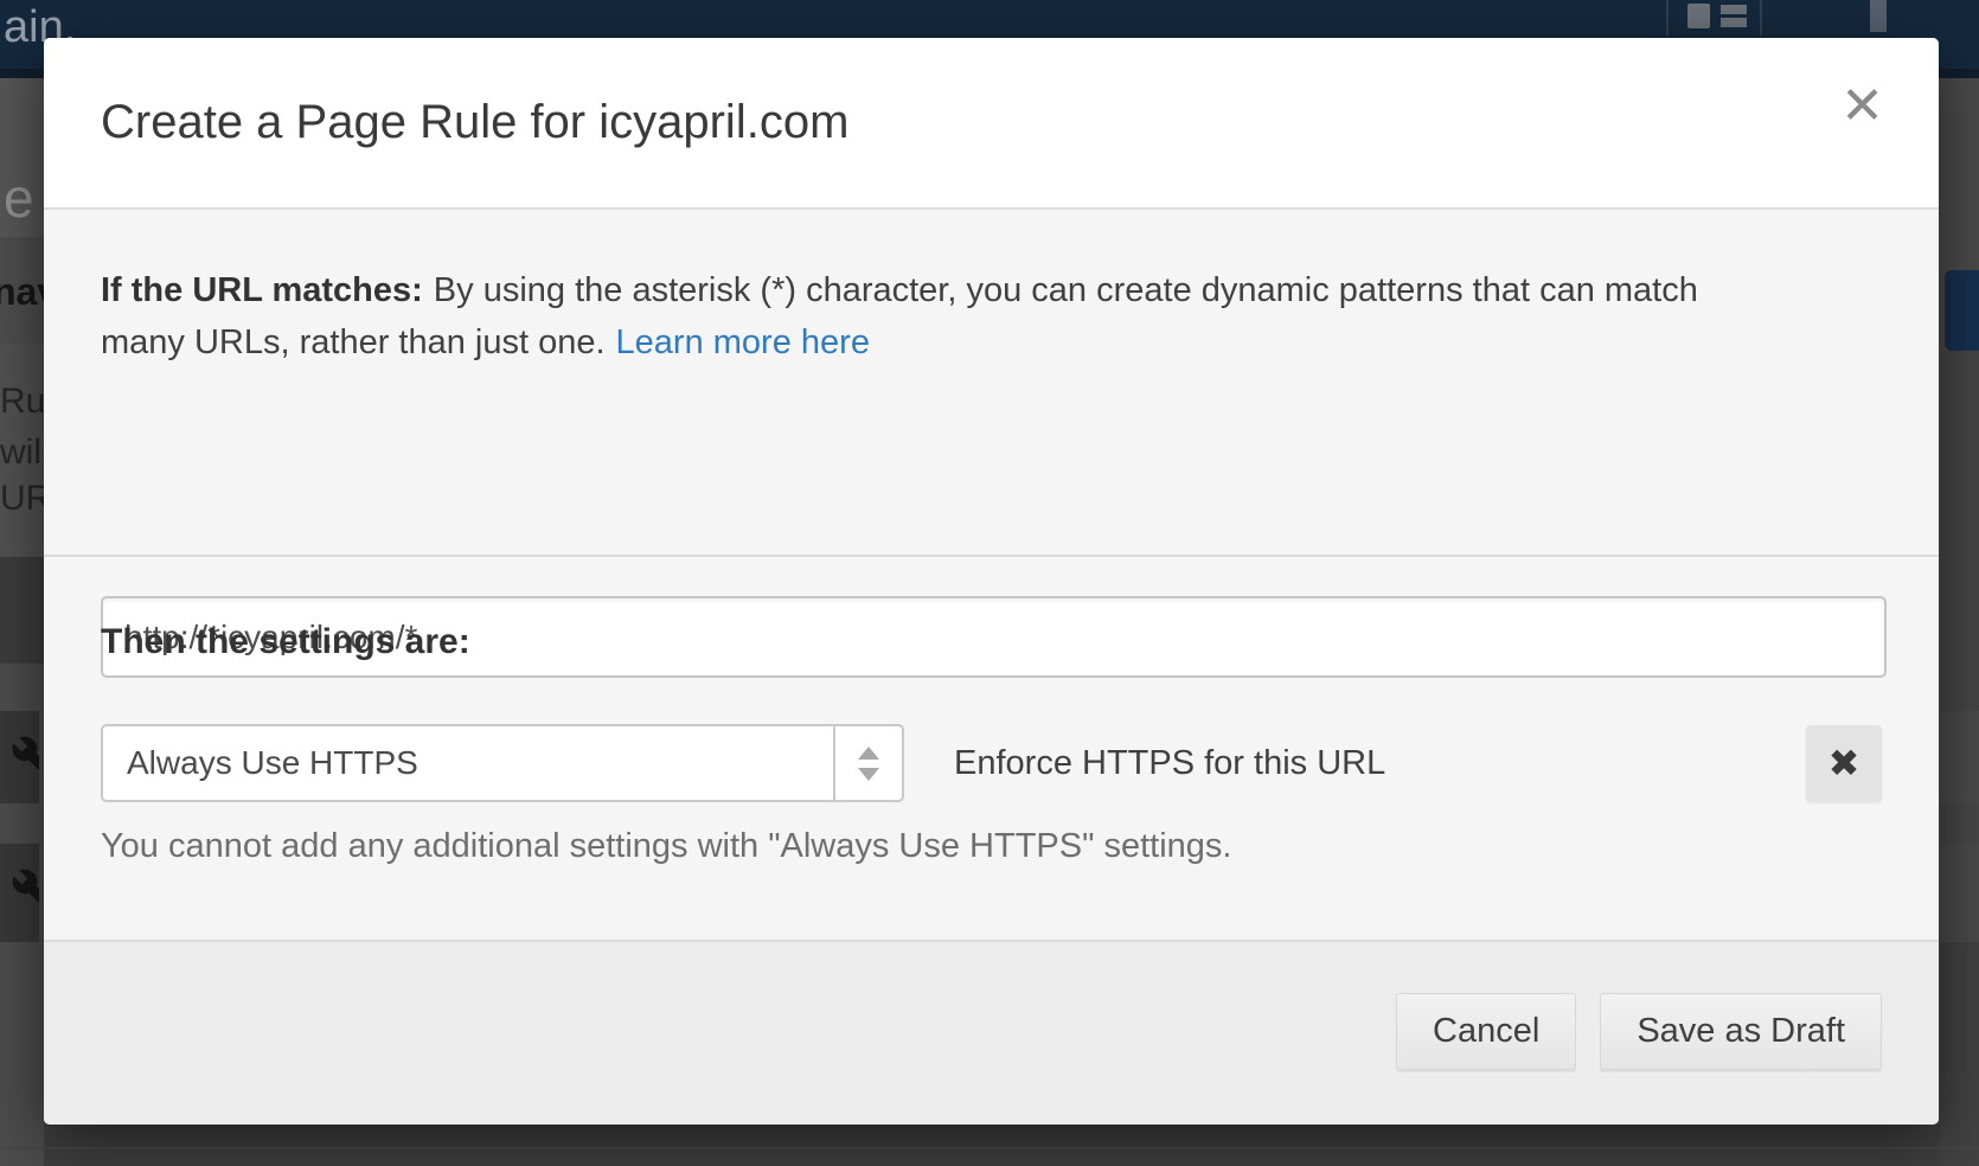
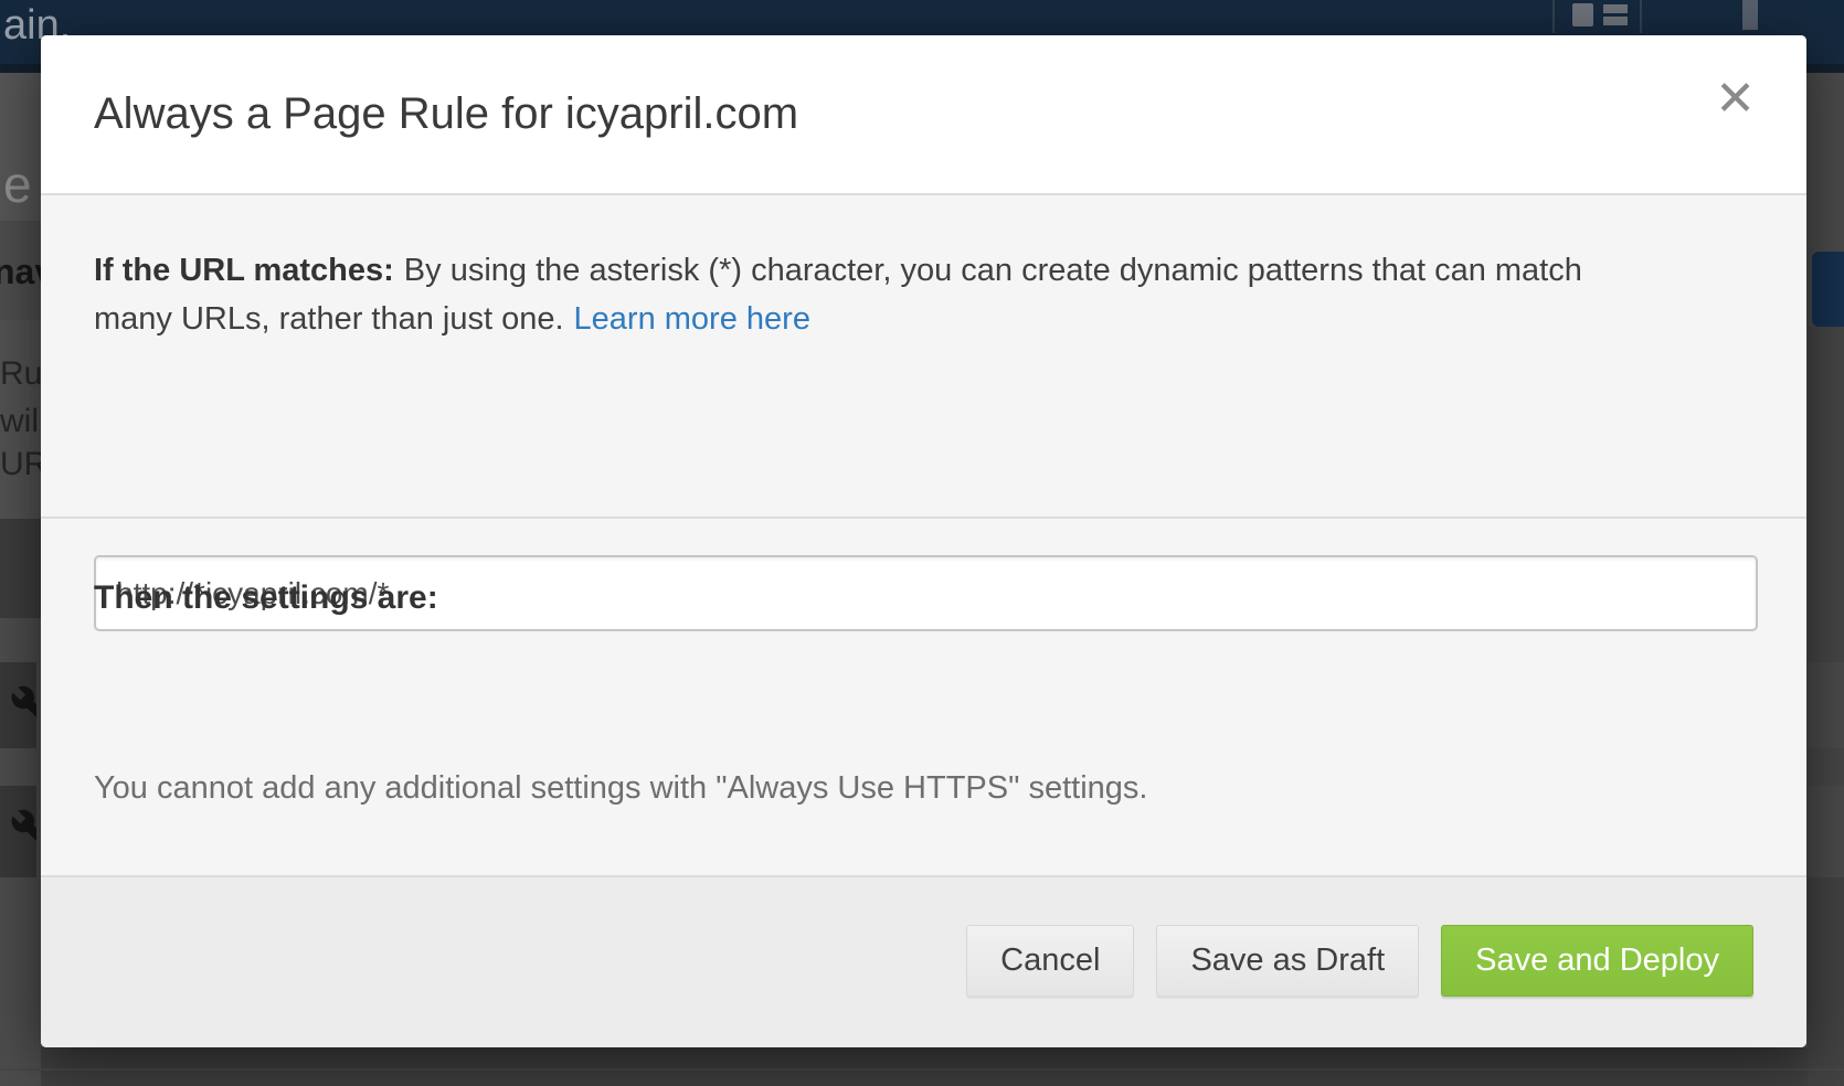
  ain.
  e
  Ru
  wil
  UR
- Create a Page Rule for icyapril.com
+ Always a Page Rule for icyapril.com
  ✕
  If the URL matches: By using the asterisk (*) character, you can create dynamic patterns that can match many URLs, rather than just one. Learn more here
  http://*icyapril.com/*
  Then the settings are:
- Always Use HTTPS
- Enforce HTTPS for this URL
- ✖
  You cannot add any additional settings with "Always Use HTTPS" settings.
  Cancel
  Save as Draft
+ Save and Deploy
